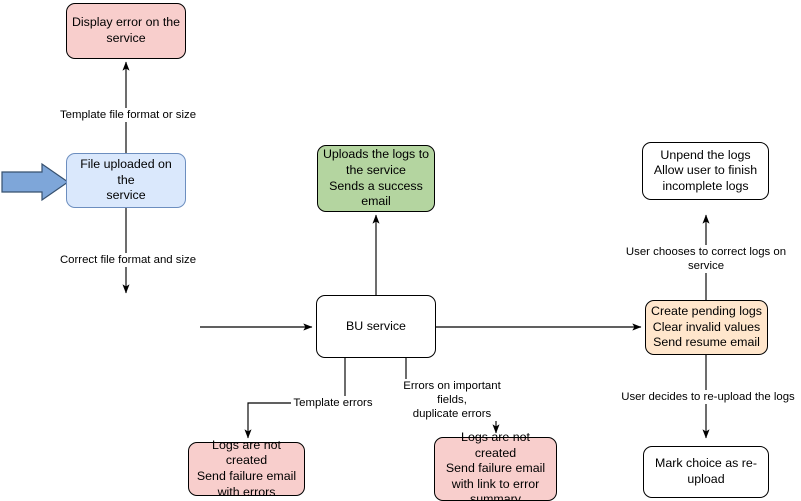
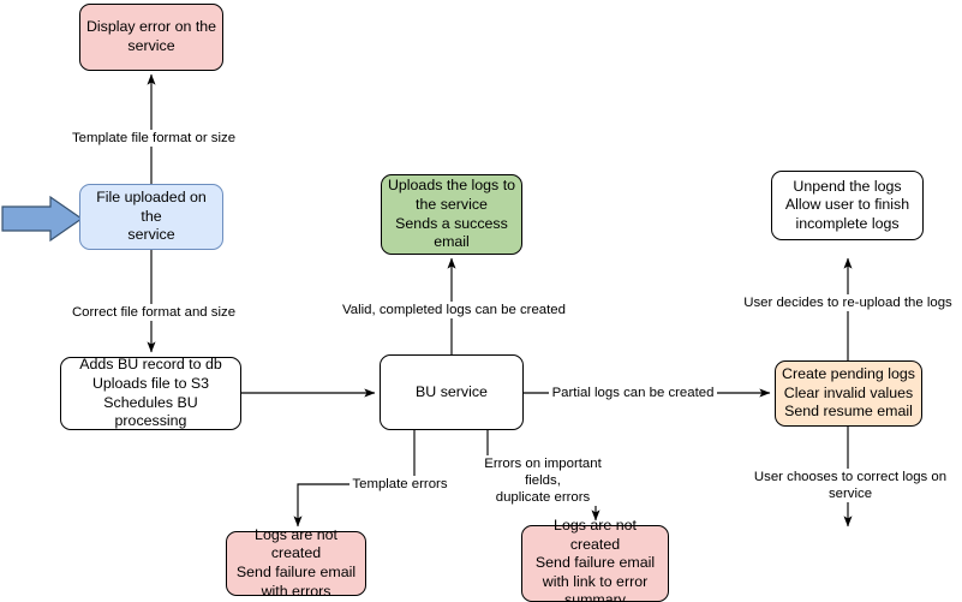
  Display error on the
  service
  File uploaded on the
  service
+ Adds BU record to db
+ Uploads file to S3
+ Schedules BU processing
  Uploads the logs to
  the service
  Sends a success
  email
  BU service
  Unpend the logs
  Allow user to finish
  incomplete logs
  Create pending logs
  Clear invalid values
  Send resume email
  Logs are not created
  Send failure email
  with errors
  Logs are not created
  Send failure email
  with link to error
  summary
- Mark choice as re-
- upload
  Template file format or size
  Correct file format and size
+ Valid, completed logs can be created
+ Partial logs can be created
- User chooses to correct logs on service
+ User decides to re-upload the logs
  Template errors
  Errors on important fields,
  duplicate errors
- User decides to re-upload the logs
+ User chooses to correct logs on service
